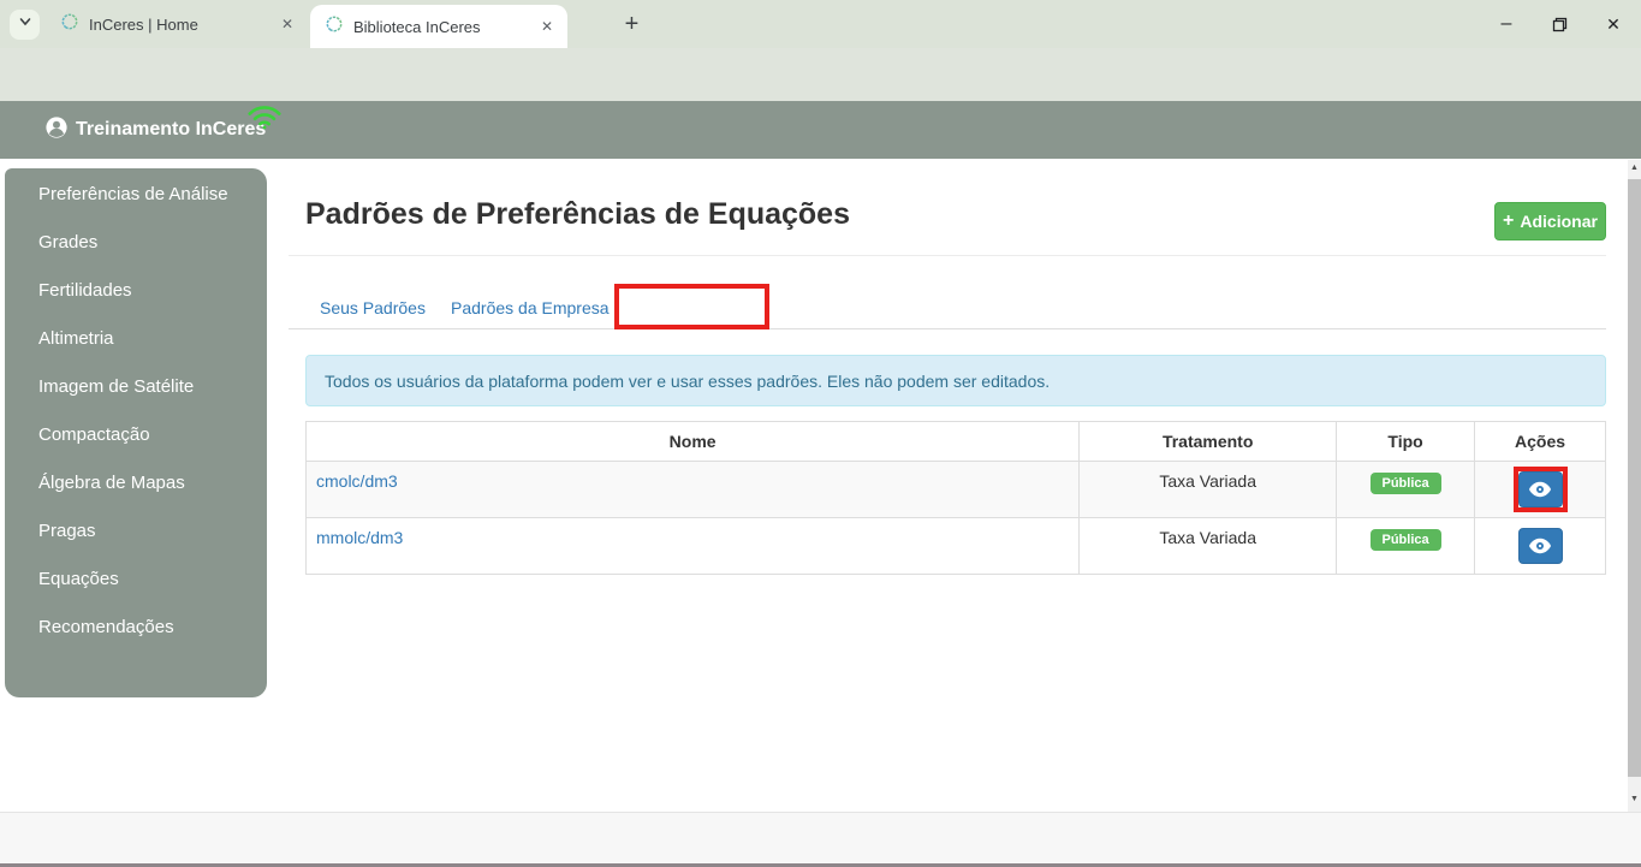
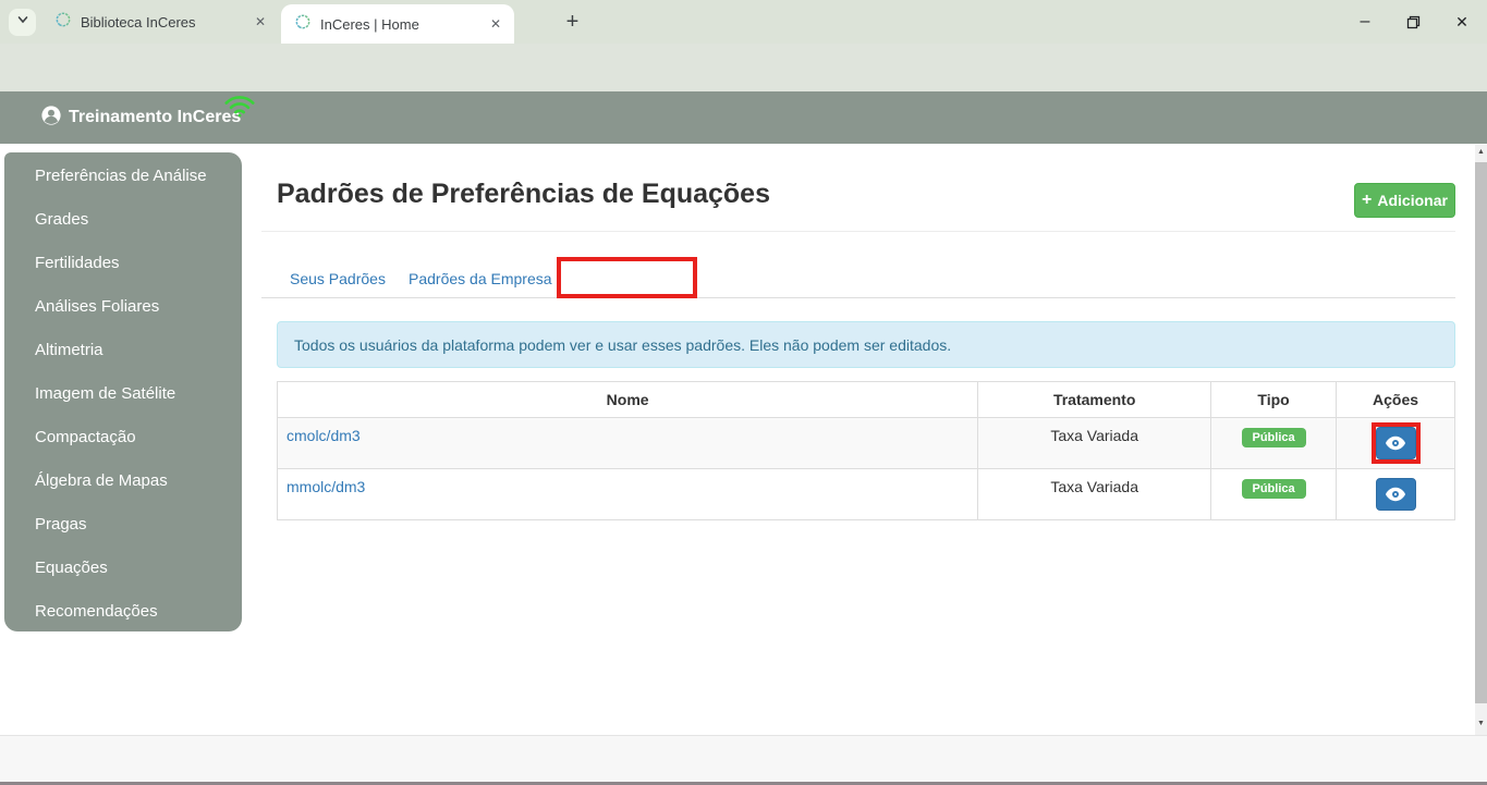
- InCeres | Home
+ Biblioteca InCeres
  ✕
- Biblioteca InCeres
+ InCeres | Home
  ✕
  +
  –
  ✕
  Treinamento InCeres
  Preferências de Análise
  Grades
  Fertilidades
+ Análises Foliares
  Altimetria
  Imagem de Satélite
  Compactação
  Álgebra de Mapas
  Pragas
  Equações
  Recomendações
  Padrões de Preferências de Equações
  +
  Adicionar
  Seus Padrões
  Padrões da Empresa
  Todos os usuários da plataforma podem ver e usar esses padrões. Eles não podem ser editados.
  Nome	Tratamento	Tipo	Ações
  cmolc/dm3	Taxa Variada	Pública
  mmolc/dm3	Taxa Variada	Pública
